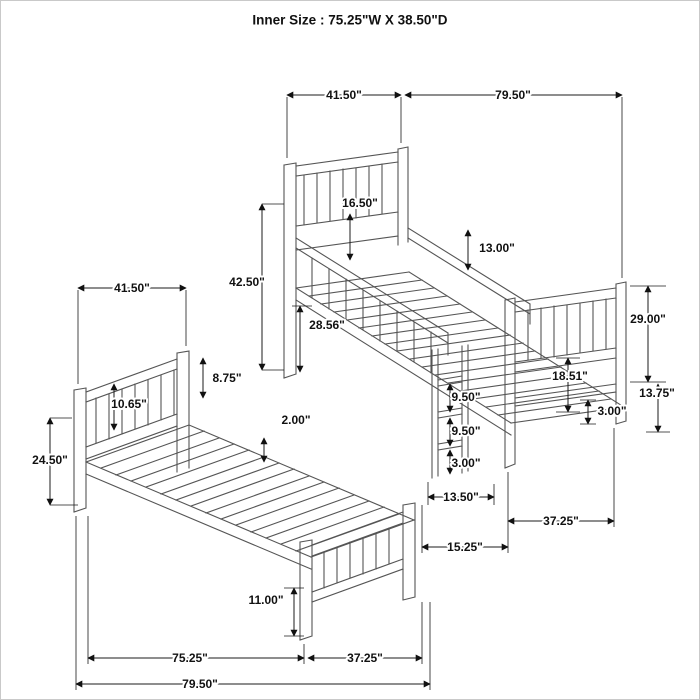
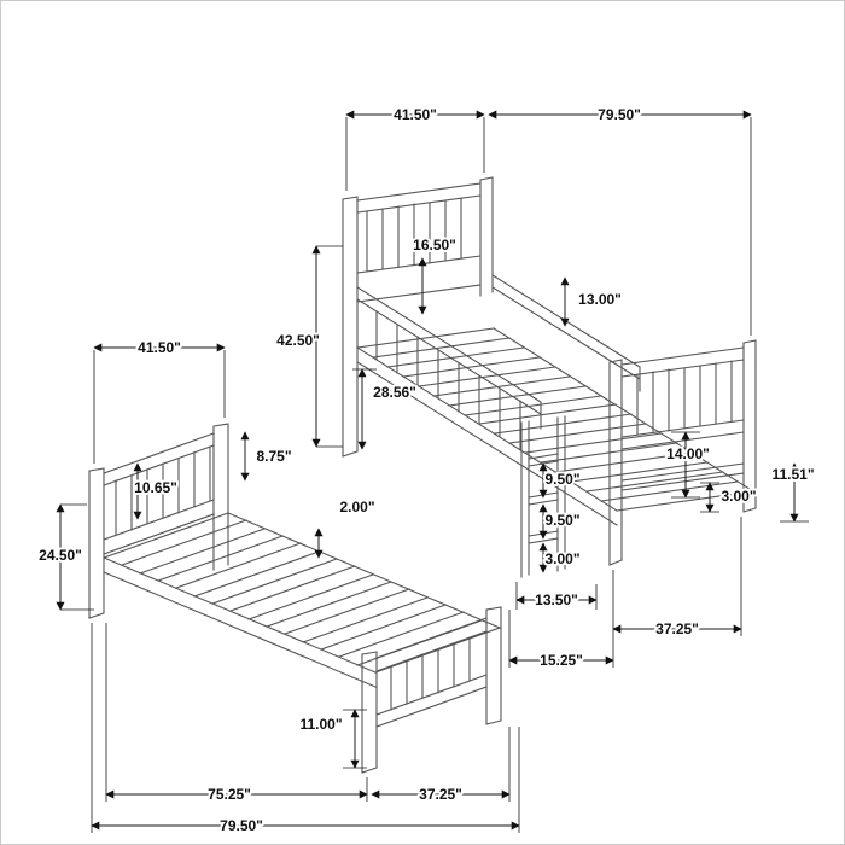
- Inner Size : 75.25"W X 38.50"D
  41.50"
  79.50"
  16.50"
  13.00"
  42.50"
  28.56"
- 29.00"
- 18.51"
+ 14.00"
- 13.75"
+ 11.51"
  3.00"
  9.50"
  9.50"
  3.00"
  13.50"
  15.25"
  37.25"
  41.50"
  10.65"
  8.75"
  2.00"
  24.50"
  11.00"
  75.25"
  37.25"
  79.50"
